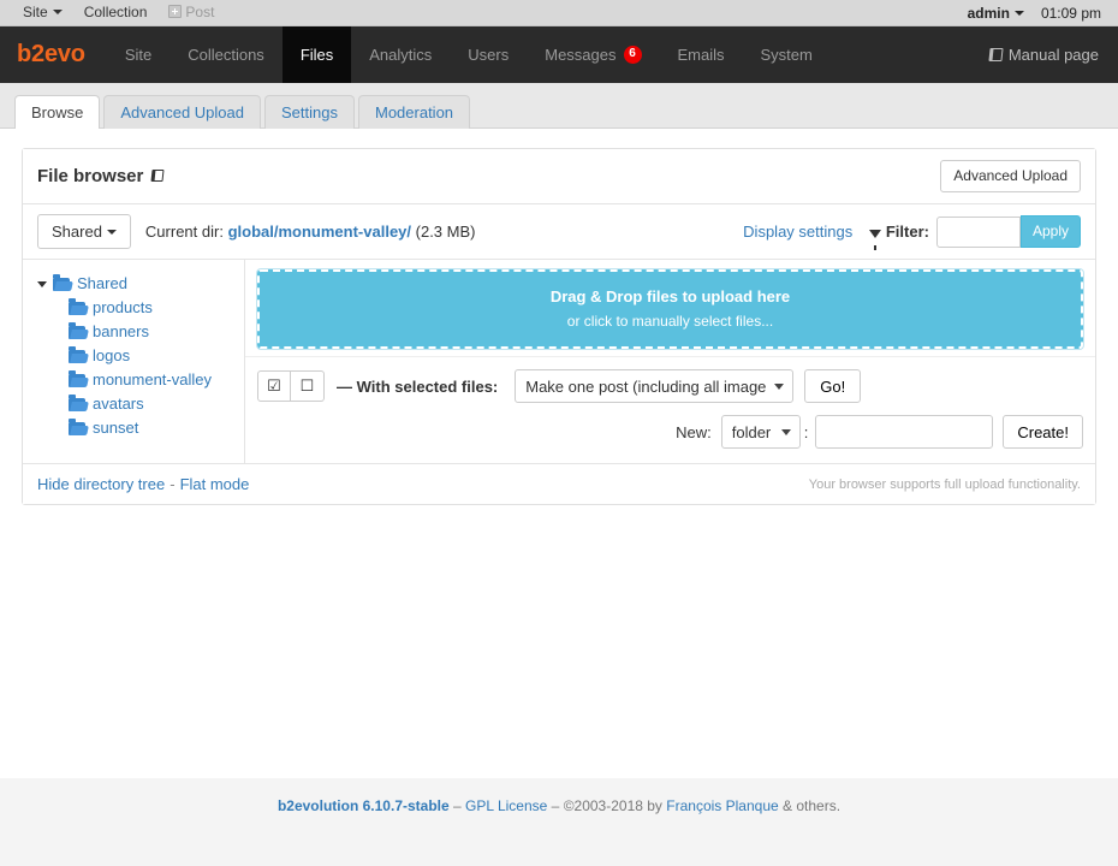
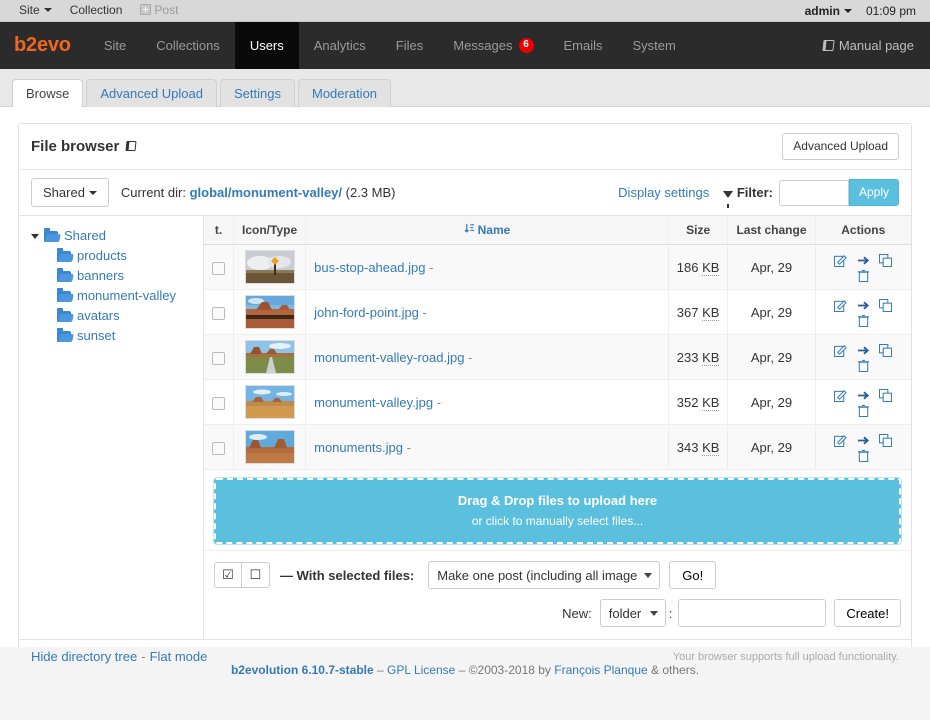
  Site
  Collection
  Post
  admin
  01:09 pm
  b2evo
  Site
  Collections
- Files
+ Users
  Analytics
- Users
+ Files
  Messages
  6
  Emails
  System
  Manual page
  Browse
  Advanced Upload
  Settings
  Moderation
  File browser
  Advanced Upload
  Shared
  Current dir: global/monument-valley/ (2.3 MB)
  Display settings
  Filter:
  Apply
  Shared
  products
  banners
- logos
  monument-valley
  avatars
  sunset
+ t.	Icon/Type	Name	Size	Last change	Actions
+ 		bus-stop-ahead.jpg -	186 KB	Apr, 29
+ 		john-ford-point.jpg -	367 KB	Apr, 29
+ 		monument-valley-road.jpg -	233 KB	Apr, 29
+ 		monument-valley.jpg -	352 KB	Apr, 29
+ 		monuments.jpg -	343 KB	Apr, 29
  Drag & Drop files to upload here
  or click to manually select files...
  ☑
  ☐
  — With selected files:
  Make one post (including all image
  Go!
  New:
  folder
  :
  Create!
  Hide directory tree
  -
  Flat mode
  Your browser supports full upload functionality.
  b2evolution 6.10.7-stable – GPL License – ©2003-2018 by François Planque & others.
